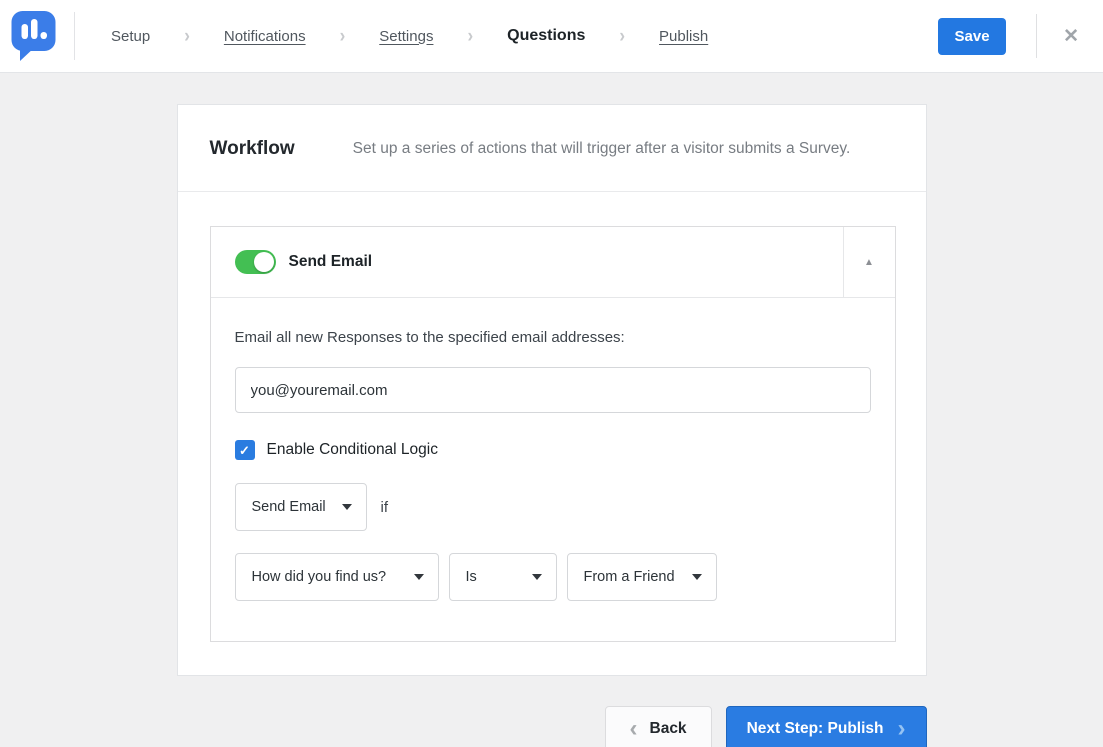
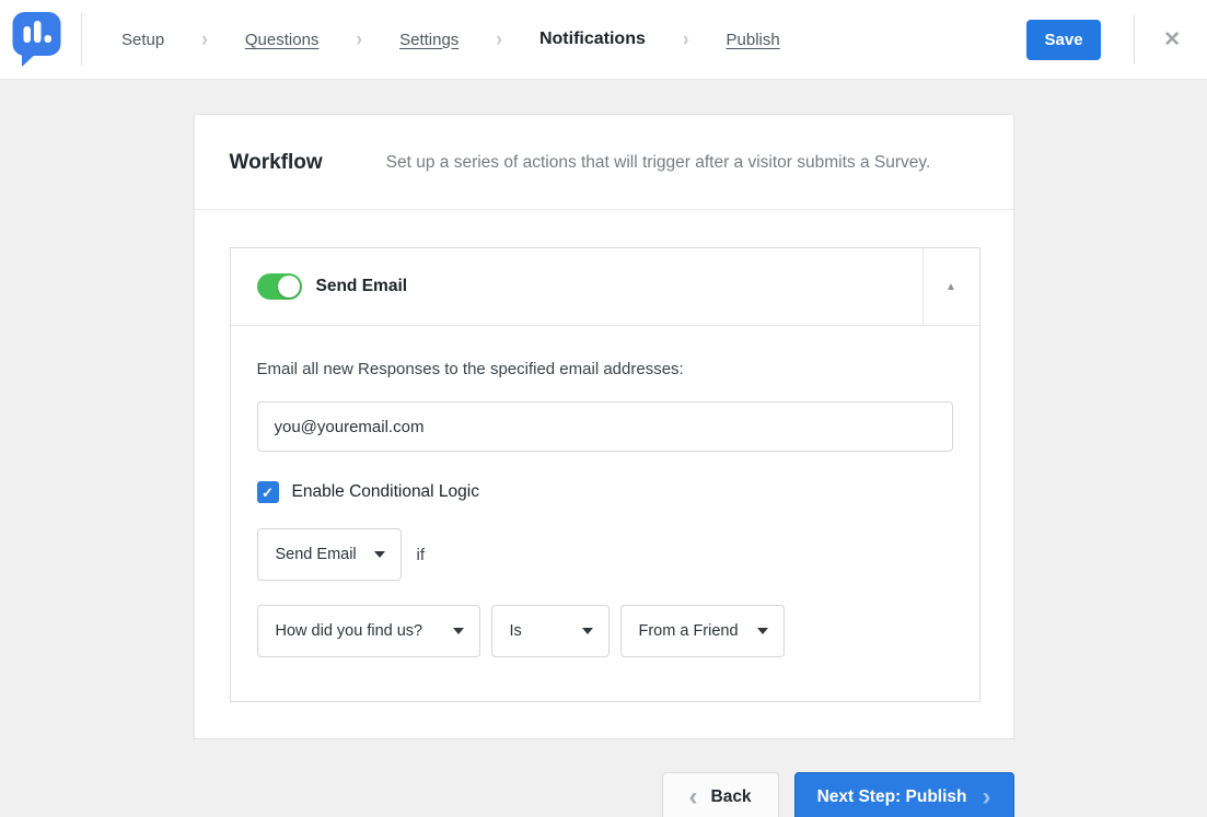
  Setup
  ›
- Notifications
+ Questions
  ›
  Settings
  ›
- Questions
+ Notifications
  ›
  Publish
  Save
  ✕
  Workflow
  Set up a series of actions that will trigger after a visitor submits a Survey.
  Send Email
  ▲
  Email all new Responses to the specified email addresses:
  you@youremail.com
  ✓
  Enable Conditional Logic
  Send Email
  if
  How did you find us?
  Is
  From a Friend
  ‹
  Back
  Next Step: Publish
  ›
